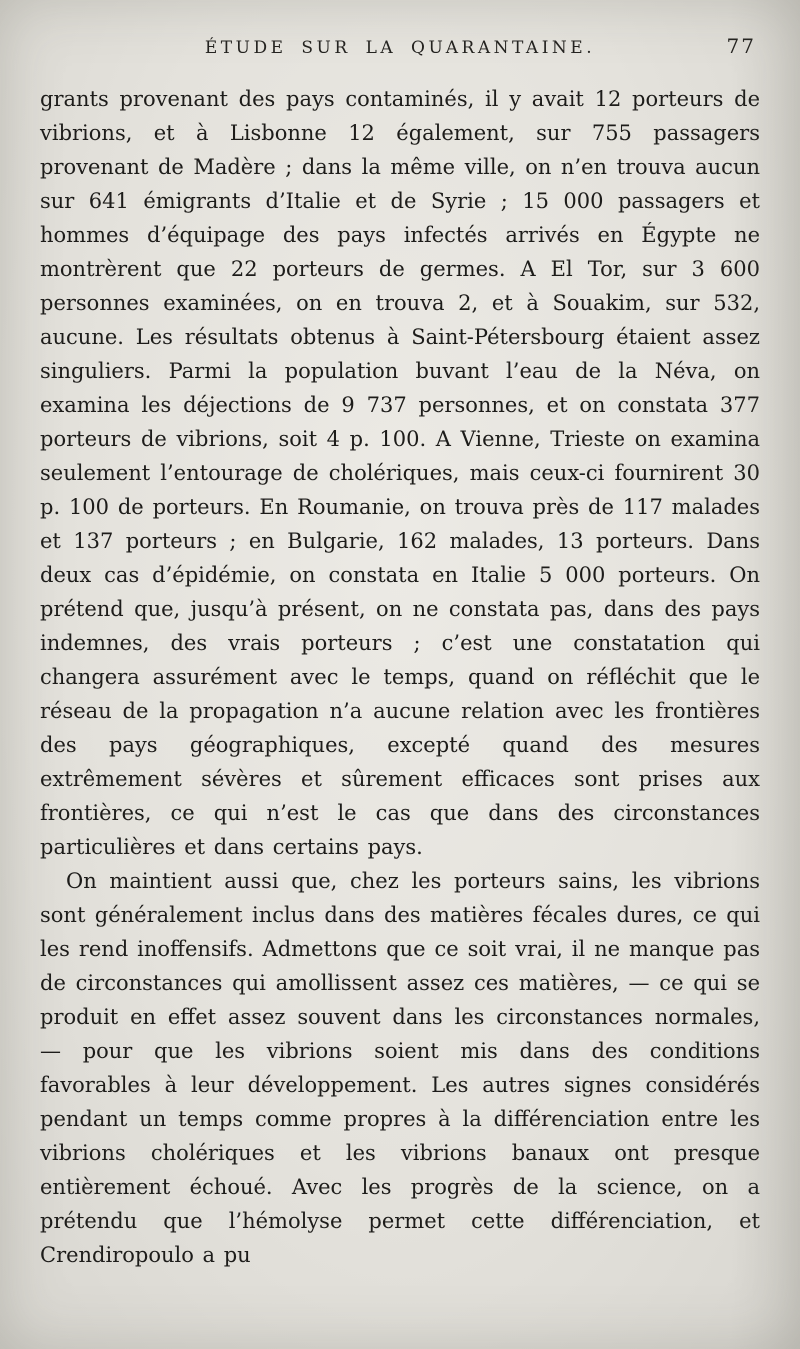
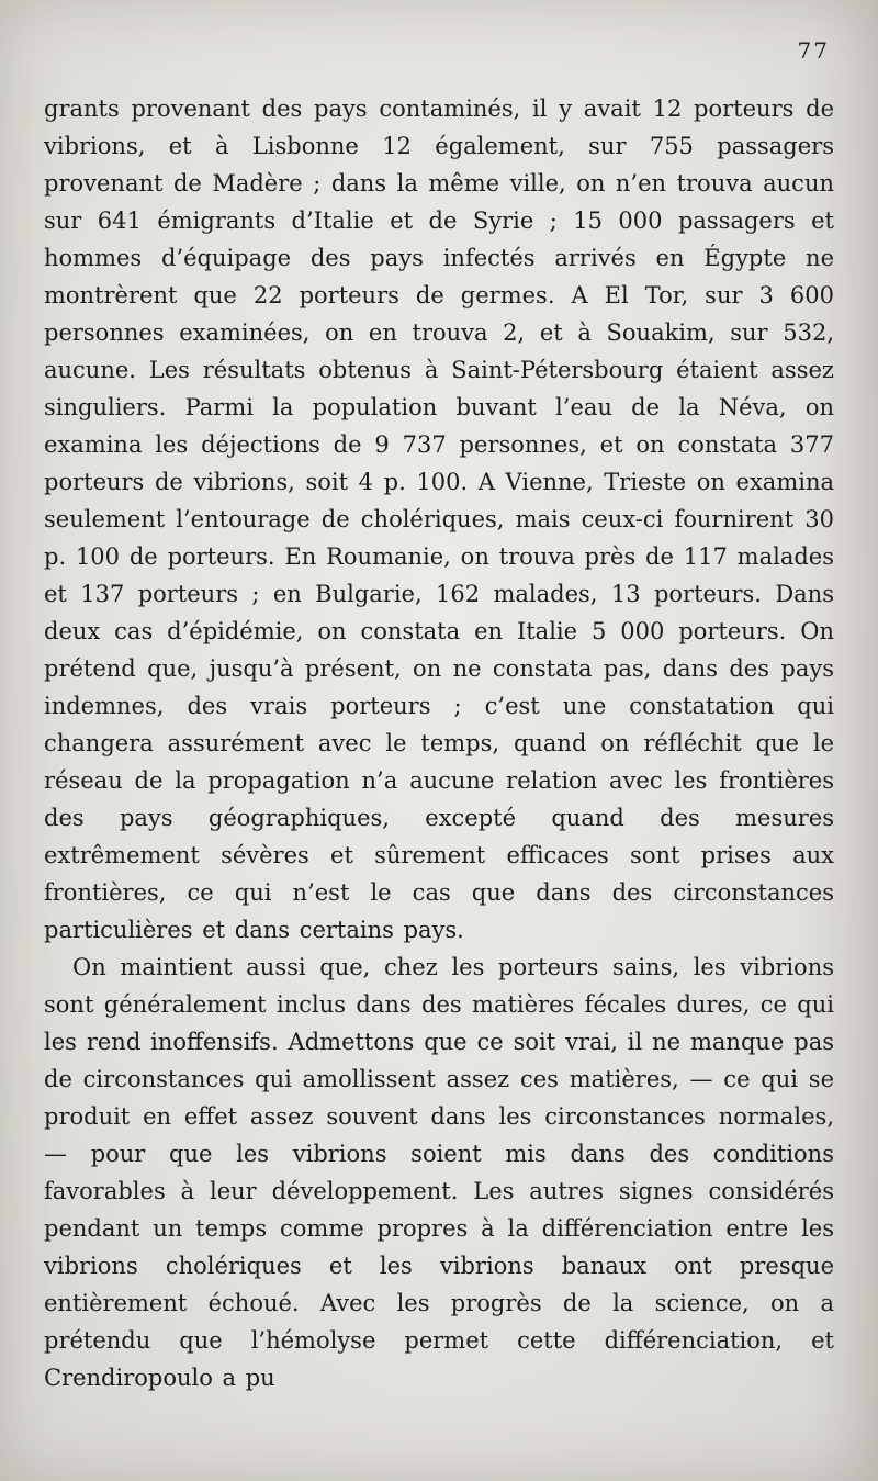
- ÉTUDE SUR LA QUARANTAINE.
  grants provenant des pays contaminés, il y avait 12 porteurs vibrions, et à Lisbonne 12 également, sur 755 passag provenant de Madère ; dans la même ville, on n’en trouva auc sur 641 émigrants d’Italie et de Syrie ; 15 000 passagers hommes d’équipage des pays infectés arrivés en Égypte montrèrent que 22 porteurs de germes. A El Tor, sur 3 6 personnes examinées, on en trouva 2, et à Souakim, sur 5 aucune. Les résultats obtenus à Saint-Pétersbourg étaient as singuliers. Parmi la population buvant l’eau de la Néva, examina les déjections de 9 737 personnes, et on constata 3 porteurs de vibrions, soit 4 p. 100. A Vienne, Trieste on exam seulement l’entourage de cholériques, mais ceux-ci fournirent p. 100 de porteurs. En Roumanie, on trouva près de 117 mala et 137 porteurs ; en Bulgarie, 162 malades, 13 porteurs. D deux cas d’épidémie, on constata en Italie 5 000 porteurs. prétend que, jusqu’à présent, on ne constata pas, dans des p indemnes, des vrais porteurs ; c’est une constatation changera assurément avec le temps, quand on réfléchit que réseau de la propagation n’a aucune relation avec les frontiè des pays géographiques, excepté quand des mesu extrêmement sévères et sûrement efficaces sont prises a frontières, ce qui n’est le cas que dans des circonstan particulières et dans certains pays.
  On maintient aussi que, chez les porteurs sains, les vibri sont généralement inclus dans des matières fécales dures, ce les rend inoffensifs. Admettons que ce soit vrai, il ne manque de circonstances qui amollissent assez ces matières, — ce qui produit en effet assez souvent dans les circonstances normal — pour que les vibrions soient mis dans des conditi favorables à leur développement. Les autres signes considé pendant un temps comme propres à la différenciation entre vibrions cholériques et les vibrions banaux ont presq entièrement échoué. Avec les progrès de la science, on prétendu que l’hémolyse permet cette différenciation, Crendiropoulo a pu
